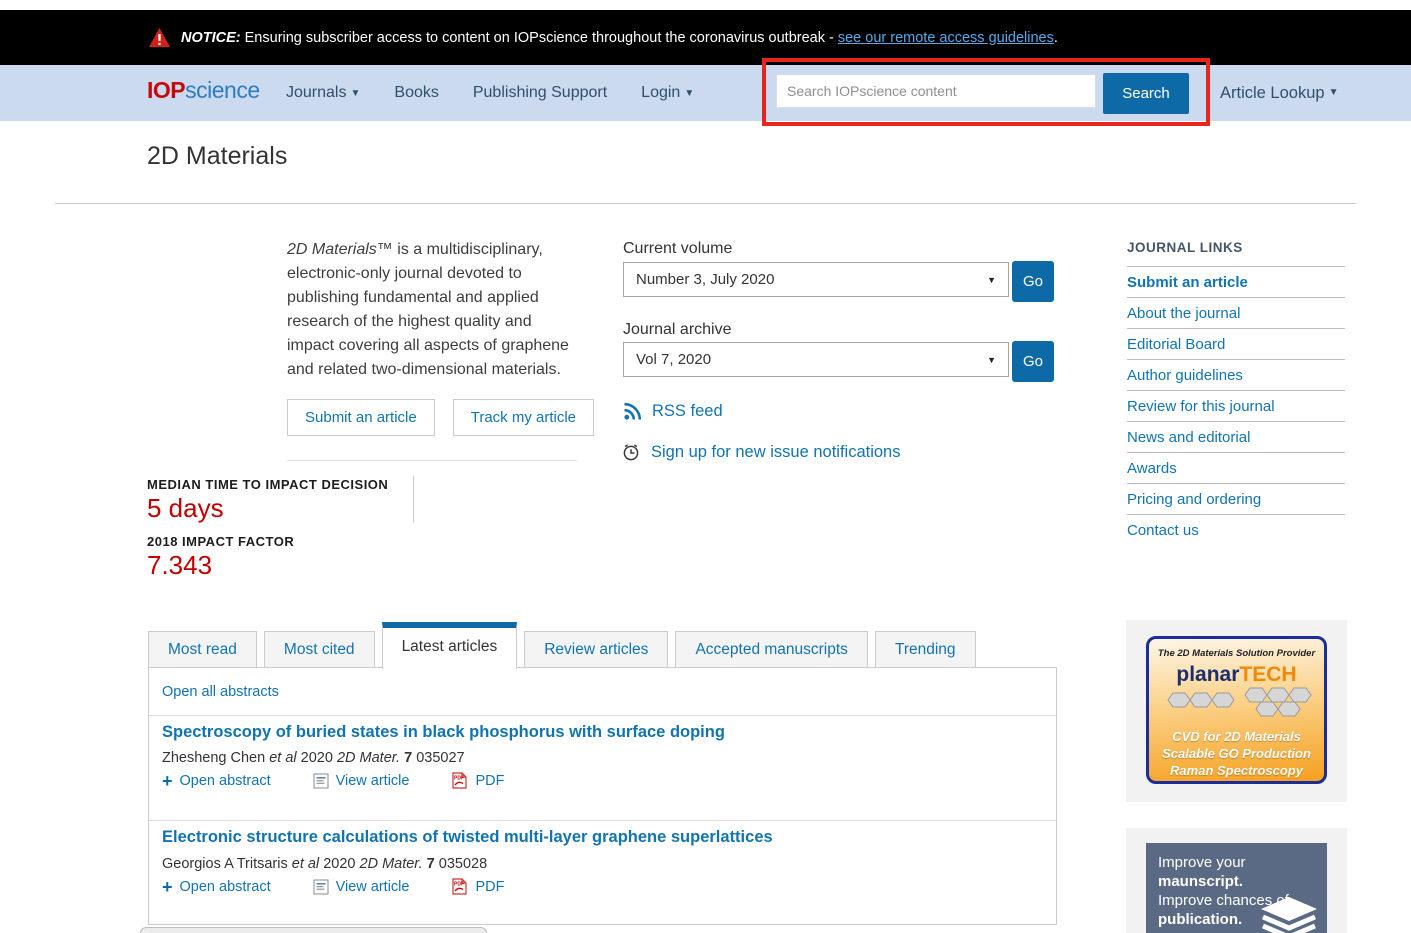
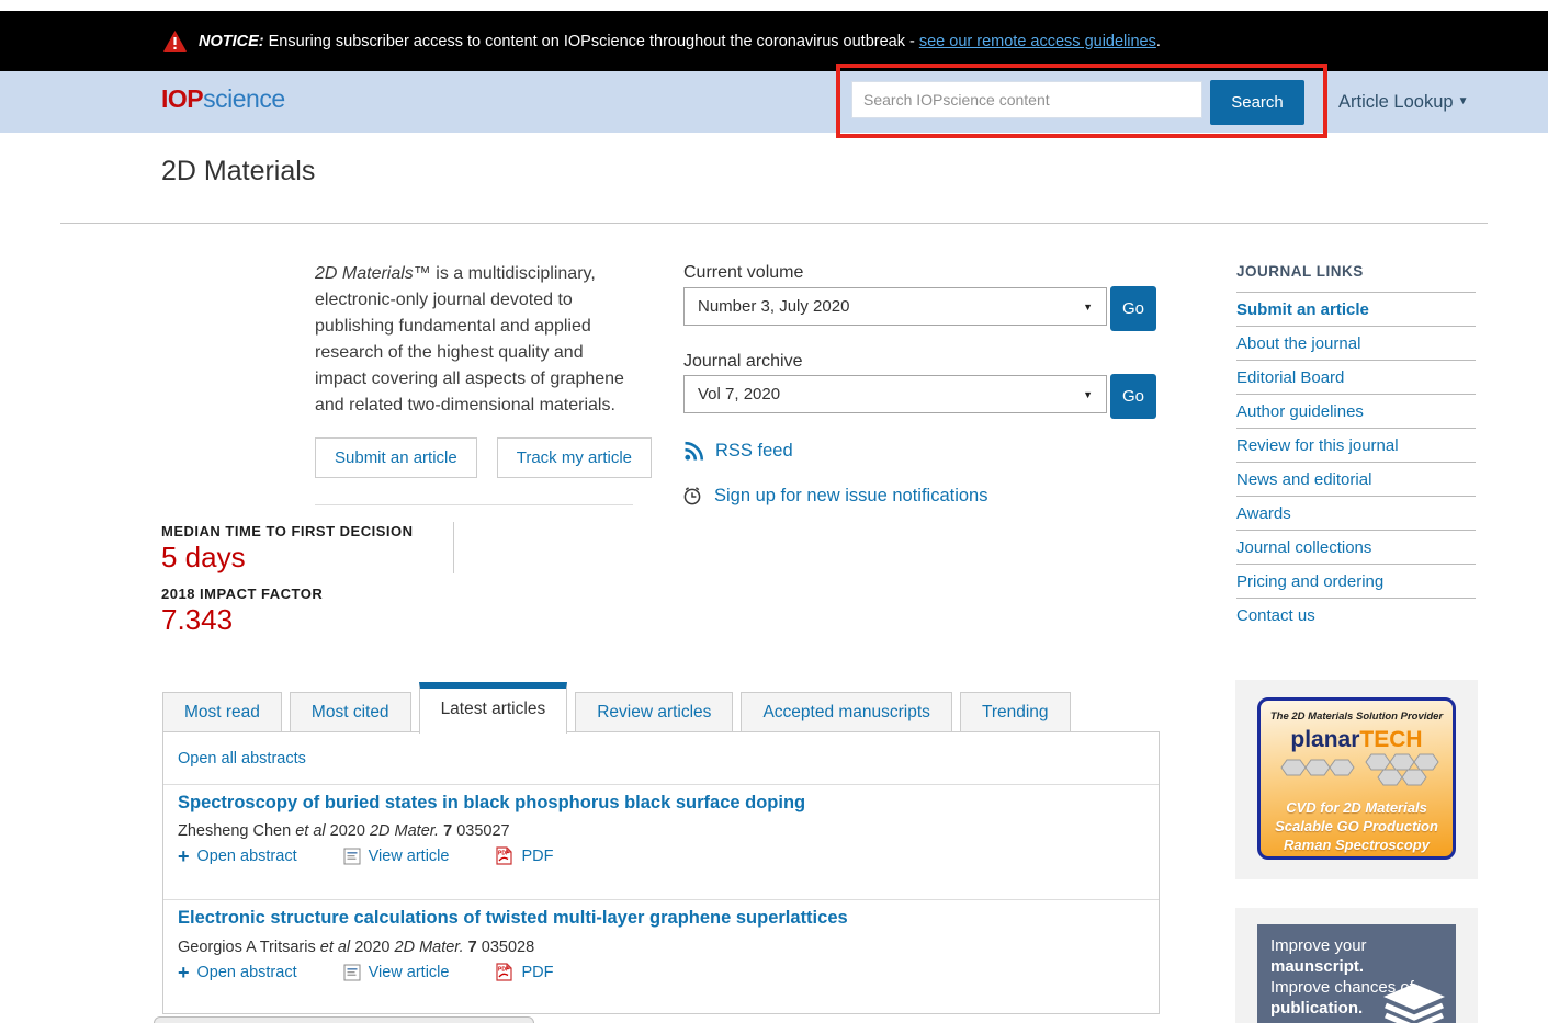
  NOTICE: Ensuring subscriber access to content on IOPscience throughout the coronavirus outbreak - see our remote access guidelines.
  IOPscience
- Journals ▼
- Books
- Publishing Support
- Login ▼
  Search IOPscience content
  Search
  Article Lookup
  ▼
  2D Materials
  2D Materials™ is a multidisciplinary, electronic-only journal devoted to publishing fundamental and applied research of the highest quality and impact covering all aspects of graphene and related two-dimensional materials.
  Submit an article
  Track my article
- MEDIAN TIME TO IMPACT DECISION
+ MEDIAN TIME TO FIRST DECISION
  5 days
  2018 IMPACT FACTOR
  7.343
  Current volume
  Number 3, July 2020
  ▼
  Go
  Journal archive
  Vol 7, 2020
  ▼
  Go
  RSS feed
  Sign up for new issue notifications
  JOURNAL LINKS
  Submit an article
  About the journal
  Editorial Board
  Author guidelines
  Review for this journal
  News and editorial
  Awards
+ Journal collections
  Pricing and ordering
  Contact us
  The 2D Materials Solution Provider
  planarTECH
  CVD for 2D Materials
  Scalable GO Production
  Raman Spectroscopy
  Most read
  Most cited
  Latest articles
  Review articles
  Accepted manuscripts
  Trending
  Open all abstracts
- Spectroscopy of buried states in black phosphorus with surface doping
+ Spectroscopy of buried states in black phosphorus black surface doping
  Zhesheng Chen et al 2020 2D Mater. 7 035027
  +
  Open abstract
  View article
  PDF
  Electronic structure calculations of twisted multi-layer graphene superlattices
  Georgios A Tritsaris et al 2020 2D Mater. 7 035028
  +
  Open abstract
  View article
  PDF
  Improve your
  maunscript.
  Improve chances o
  publication.
